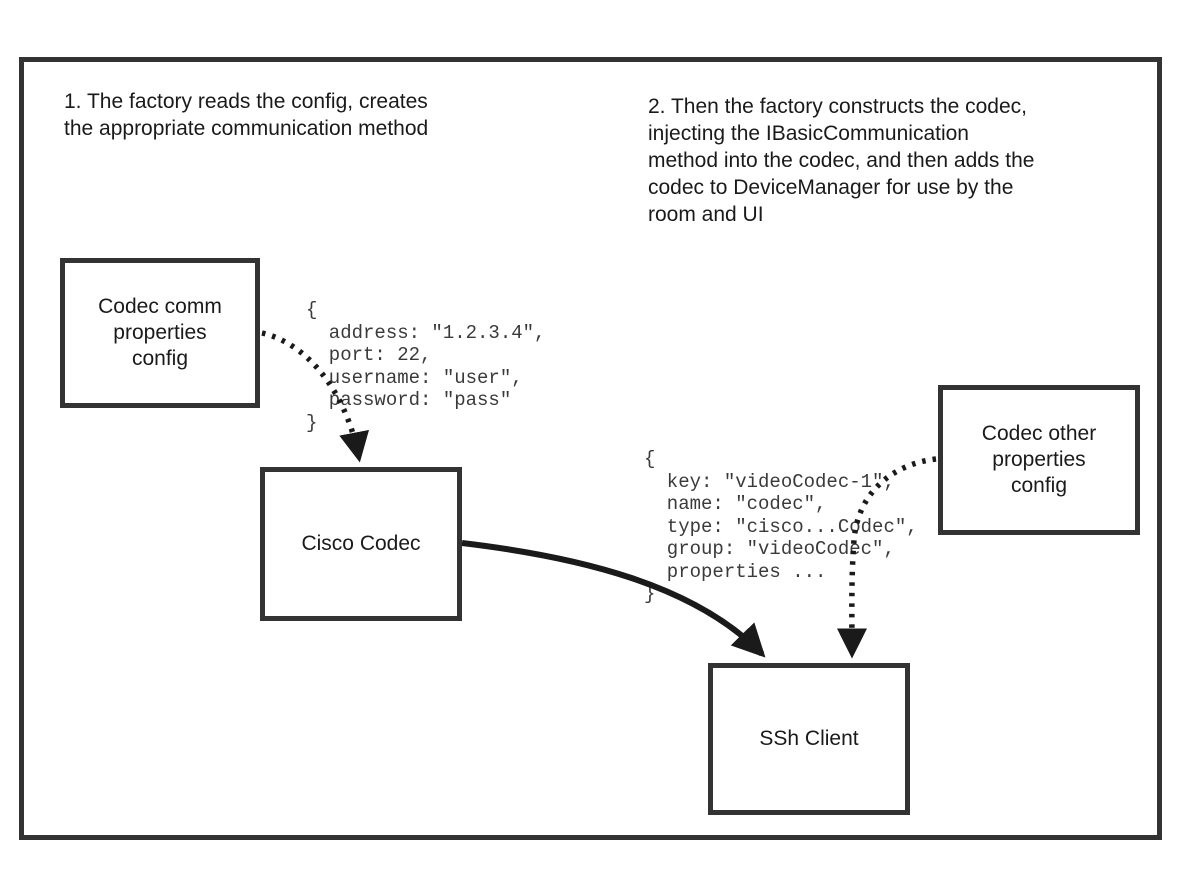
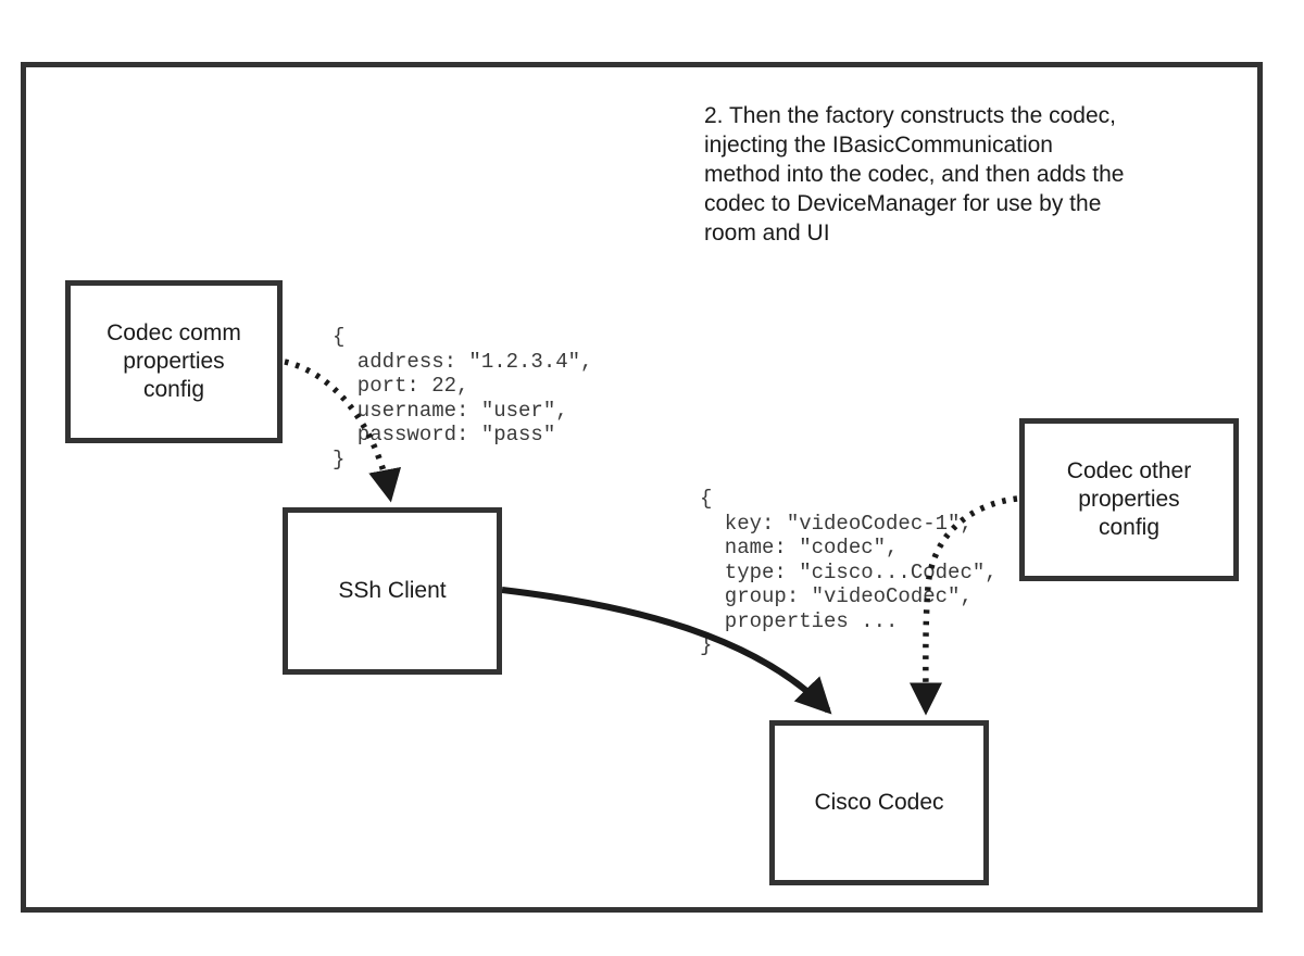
- 1. The factory reads the config, creates
- the appropriate communication method
  2. Then the factory constructs the codec,
  injecting the IBasicCommunication
  method into the codec, and then adds the
  codec to DeviceManager for use by the
  room and UI
  {
  address: "1.2.3.4",
  port: 22,
  username: "user",
  password: "pass"
  }
  {
  key: "videoCodec-1",
  name: "codec",
  type: "cisco...Codec",
  group: "videoCodec",
  properties ...
  }
  Codec comm
  properties
  config
- Cisco Codec
+ SSh Client
  Codec other
  properties
  config
- SSh Client
+ Cisco Codec
